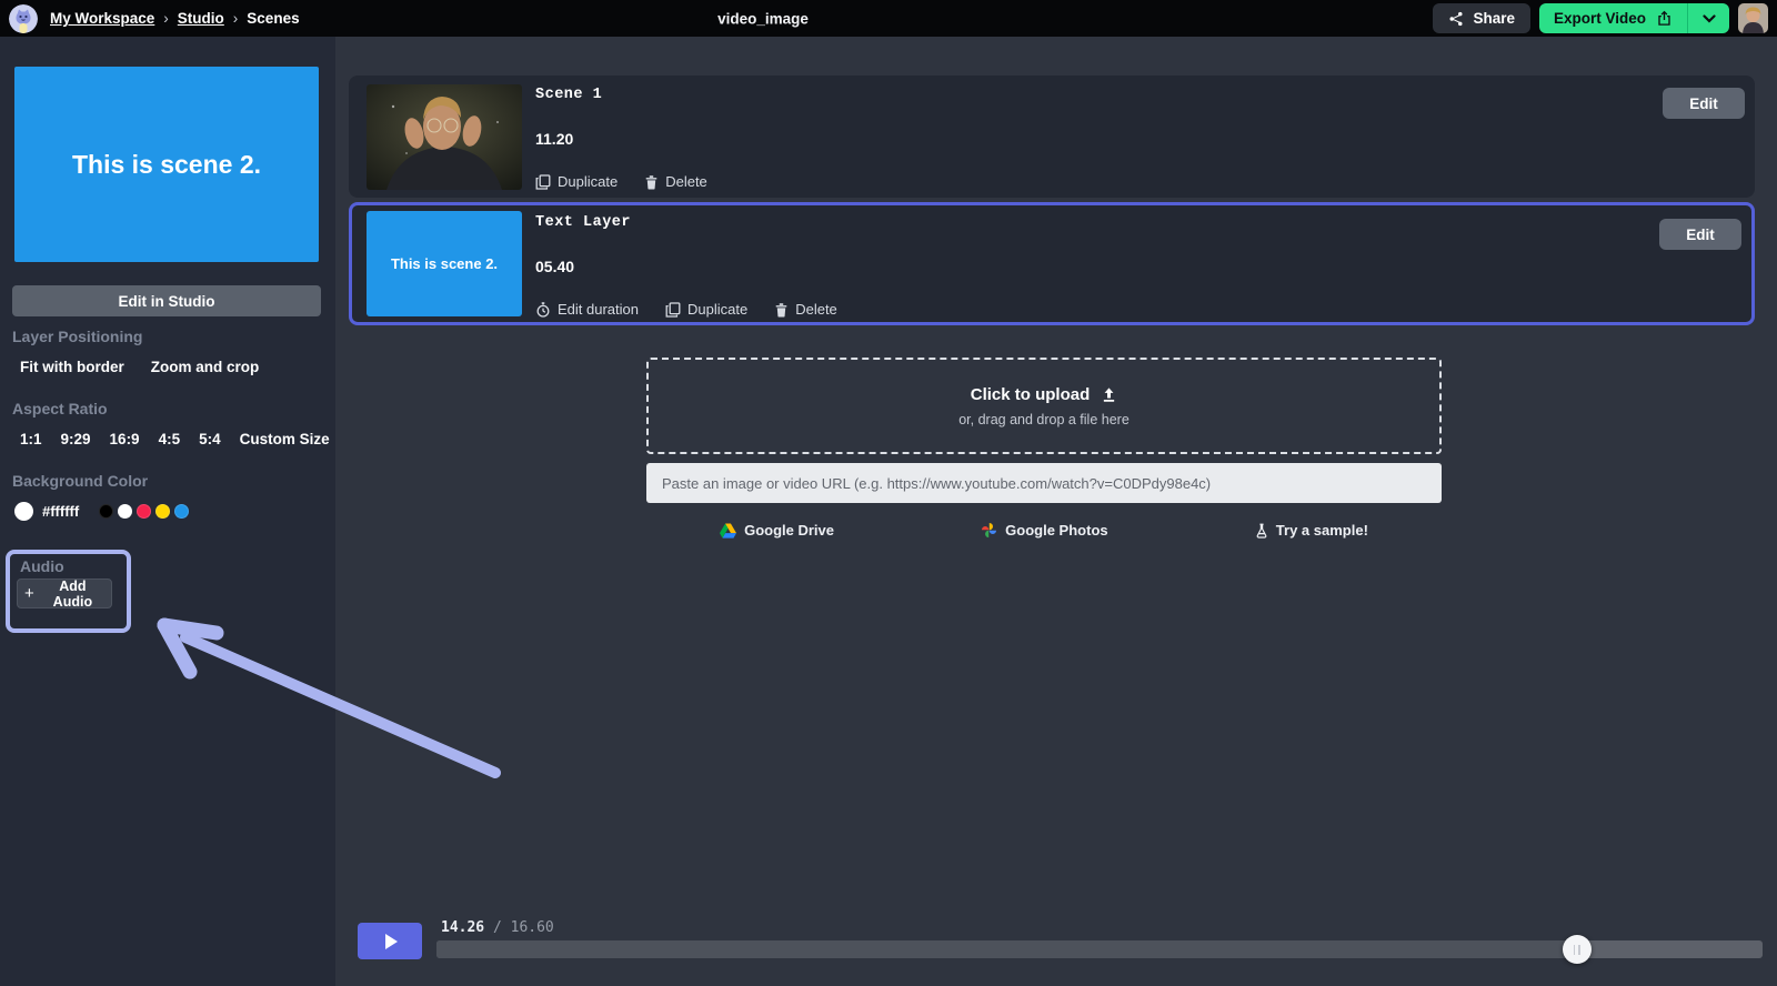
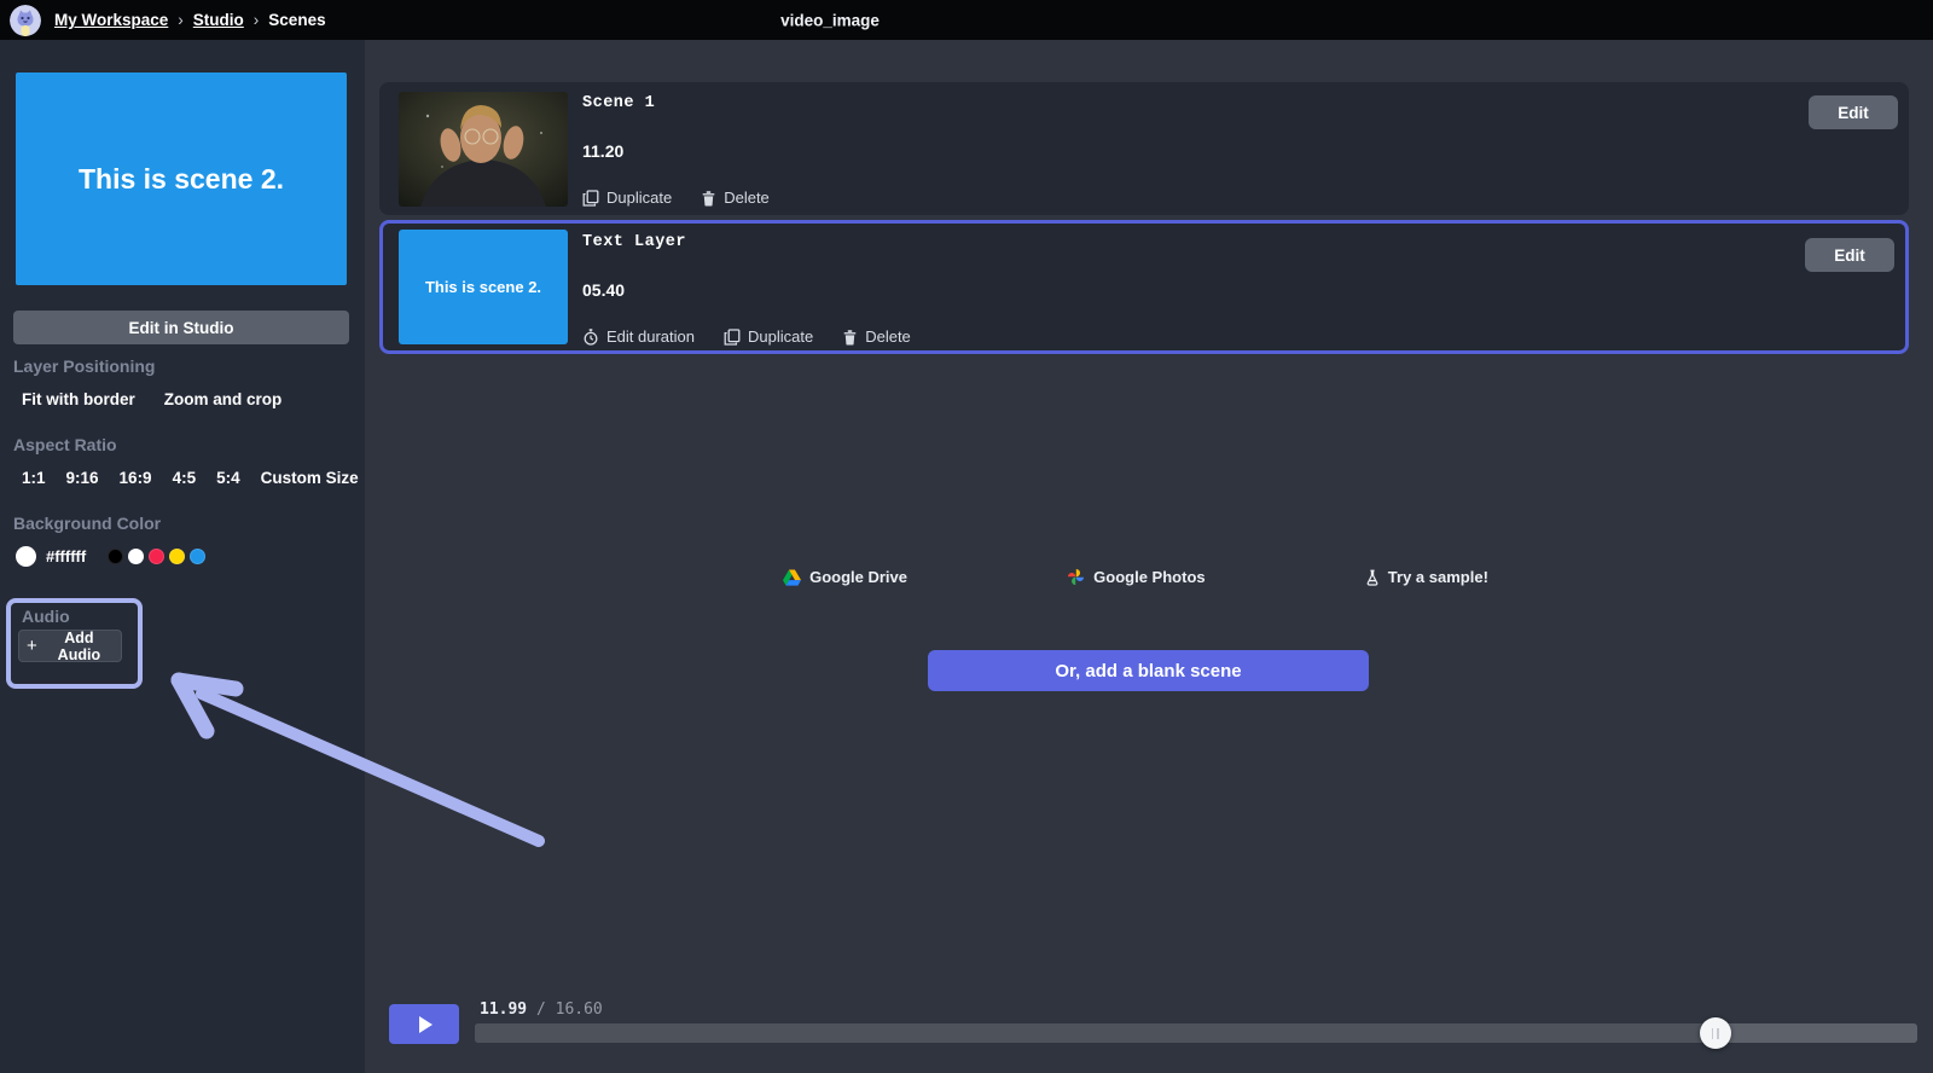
  My Workspace
  ›
  Studio
  ›
  Scenes
  video_image
- Share
- Export Video
  This is scene 2.
  Edit in Studio
  Layer Positioning
  Fit with border
  Zoom and crop
  Aspect Ratio
  1:1
- 9:29
+ 9:16
  16:9
  4:5
  5:4
  Custom Size
  Background Color
  #ffffff
  Audio
  +
  Add Audio
  Scene 1
  11.20
  Duplicate
  Delete
  Edit
  This is scene 2.
  Text Layer
  05.40
  Edit duration
  Duplicate
  Delete
  Edit
- Click to upload
- or, drag and drop a file here
- Paste an image or video URL (e.g. https://www.youtube.com/watch?v=C0DPdy98e4c)
  Google Drive
  Google Photos
  Try a sample!
+ Or, add a blank scene
- 14.26 / 16.60
+ 11.99 / 16.60
